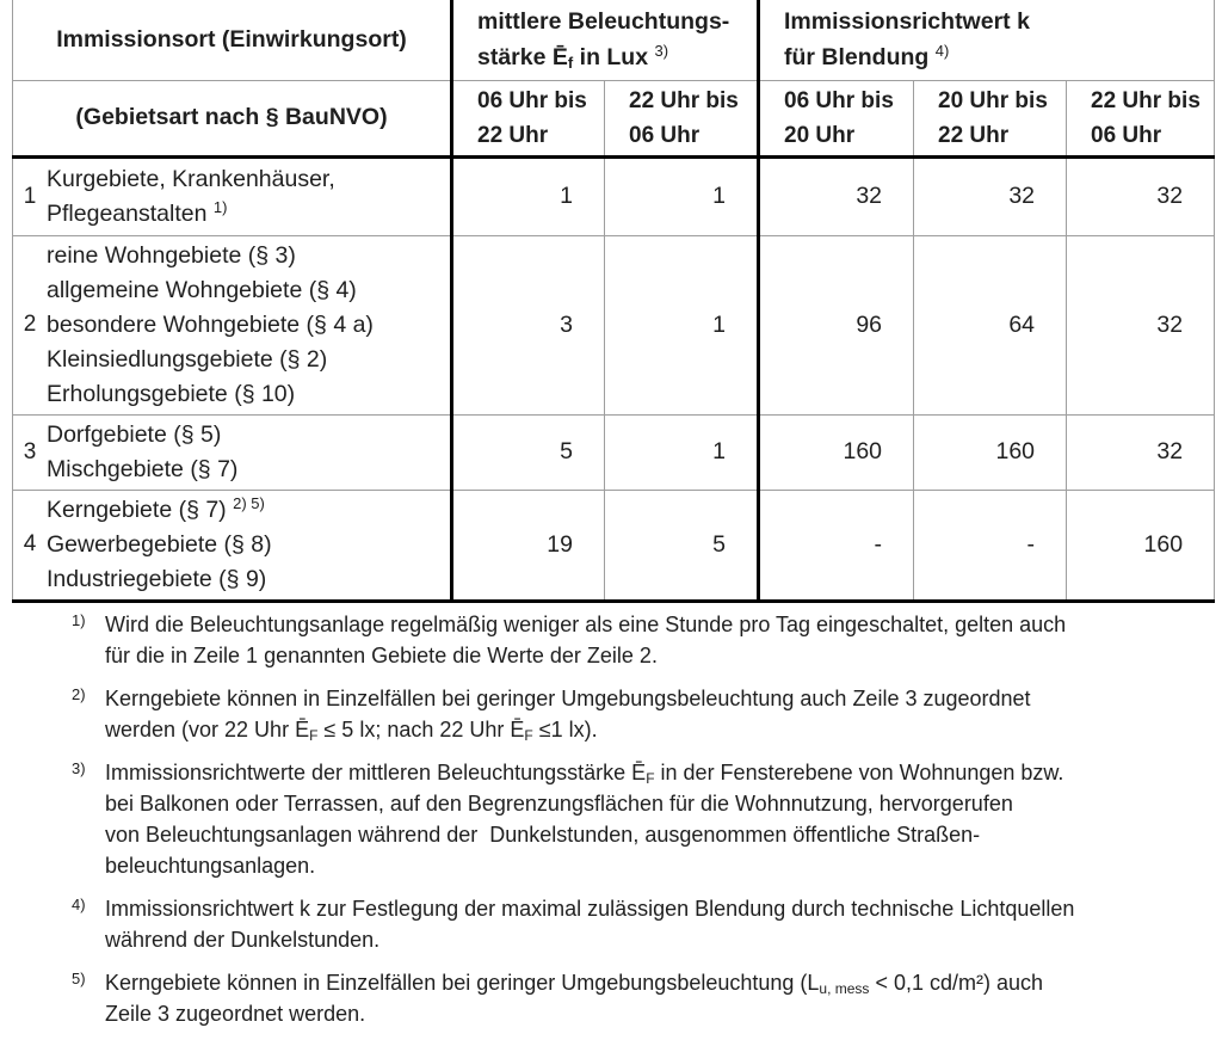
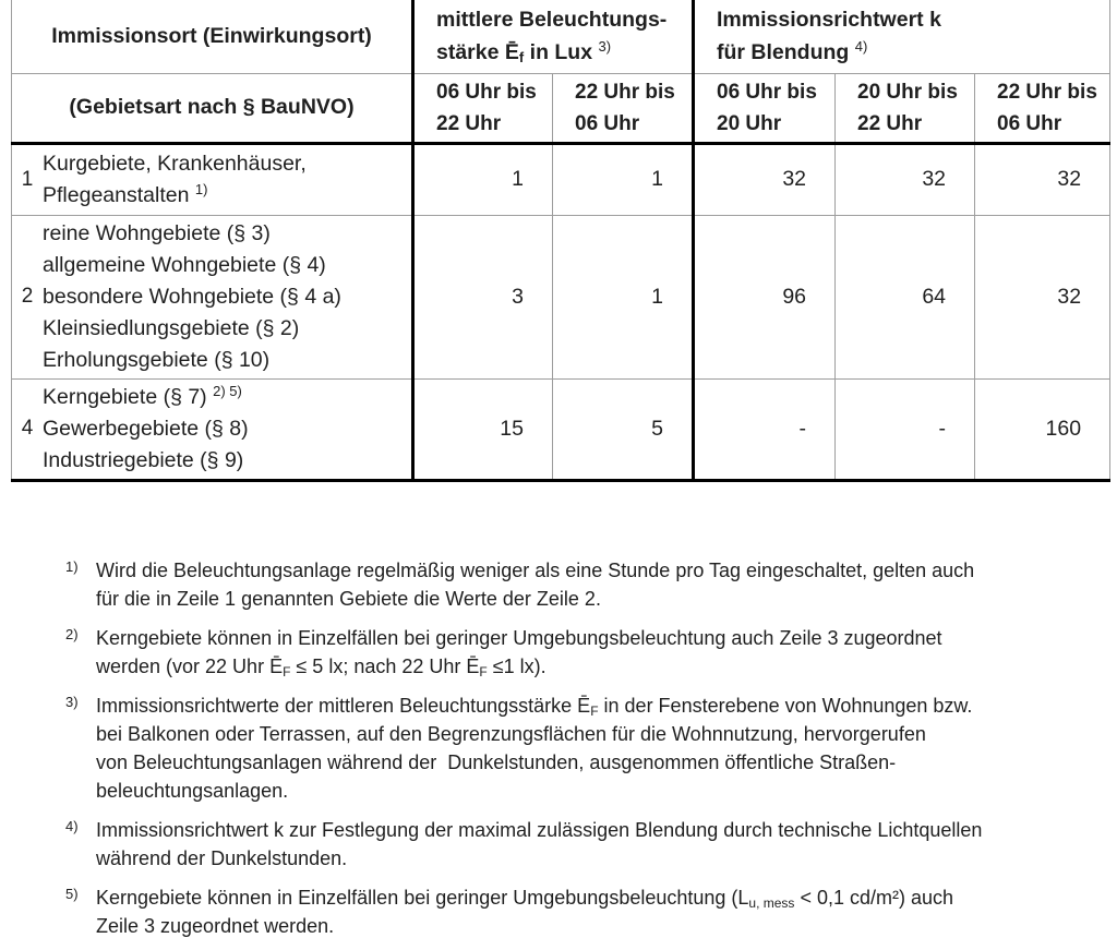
  Immissionsort (Einwirkungsort)	mittlere Beleuchtungs-stärke Ēf in Lux 3)	Immissionsrichtwert kfür Blendung 4)
  (Gebietsart nach § BauNVO)	06 Uhr bis22 Uhr	22 Uhr bis06 Uhr	06 Uhr bis20 Uhr	20 Uhr bis22 Uhr	22 Uhr bis06 Uhr
  1Kurgebiete, Krankenhäuser,Pflegeanstalten 1)	1	1	32	32	32
  2reine Wohngebiete (§ 3)allgemeine Wohngebiete (§ 4)besondere Wohngebiete (§ 4 a)Kleinsiedlungsgebiete (§ 2)Erholungsgebiete (§ 10)	3	1	96	64	32
- 3Dorfgebiete (§ 5)Mischgebiete (§ 7)	5	1	160	160	32
- 4Kerngebiete (§ 7) 2) 5)Gewerbegebiete (§ 8)Industriegebiete (§ 9)	19	5	-	-	160
+ 4Kerngebiete (§ 7) 2) 5)Gewerbegebiete (§ 8)Industriegebiete (§ 9)	15	5	-	-	160
  1)
  Wird die Beleuchtungsanlage regelmäßig weniger als eine Stunde pro Tag eingeschaltet, gelten auch
  für die in Zeile 1 genannten Gebiete die Werte der Zeile 2.
  2)
  Kerngebiete können in Einzelfällen bei geringer Umgebungsbeleuchtung auch Zeile 3 zugeordnet
  werden (vor 22 Uhr ĒF ≤ 5 lx; nach 22 Uhr ĒF ≤1 lx).
  3)
  Immissionsrichtwerte der mittleren Beleuchtungsstärke ĒF in der Fensterebene von Wohnungen bzw.
  bei Balkonen oder Terrassen, auf den Begrenzungsflächen für die Wohnnutzung, hervorgerufen
  von Beleuchtungsanlagen während der Dunkelstunden, ausgenommen öffentliche Straßen-
  beleuchtungsanlagen.
  4)
  Immissionsrichtwert k zur Festlegung der maximal zulässigen Blendung durch technische Lichtquellen
  während der Dunkelstunden.
  5)
  Kerngebiete können in Einzelfällen bei geringer Umgebungsbeleuchtung (Lu, mess < 0,1 cd/m²) auch
  Zeile 3 zugeordnet werden.
